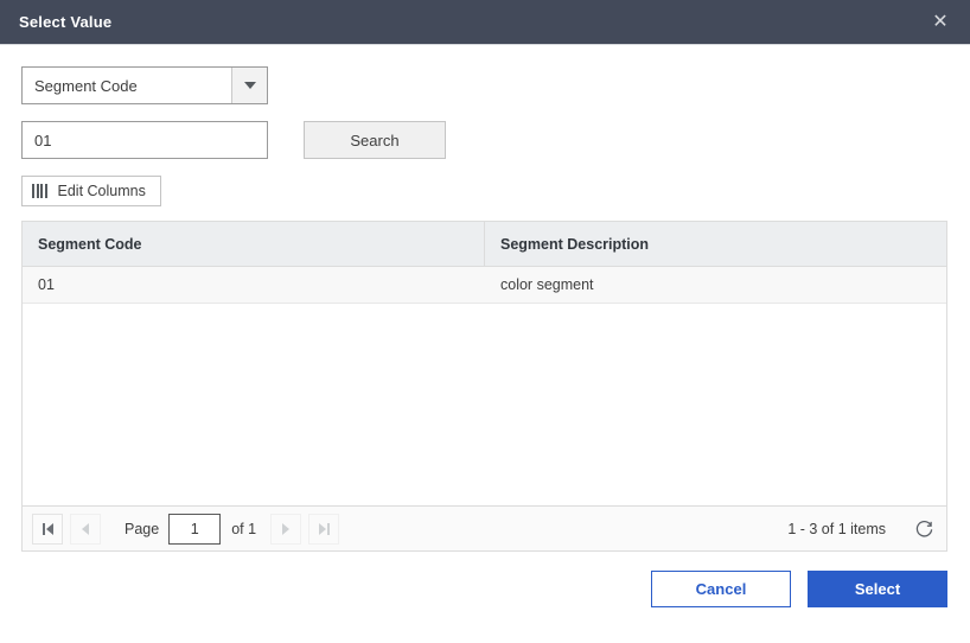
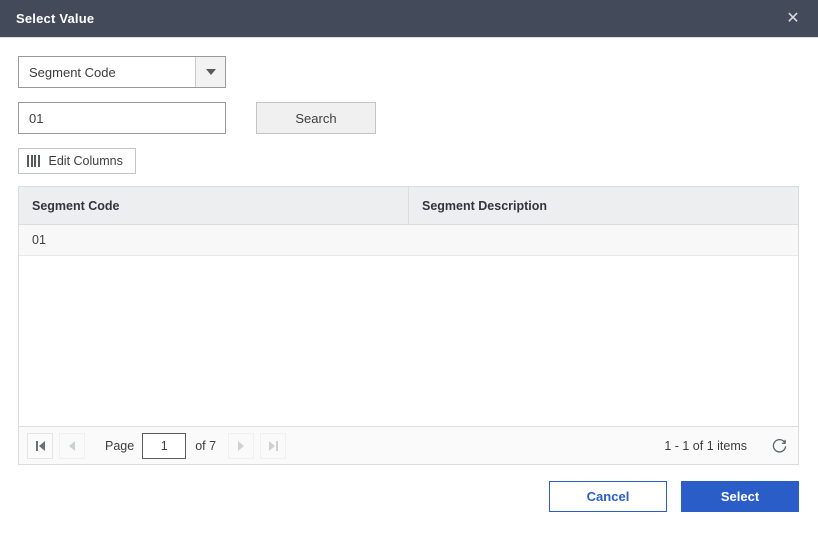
  Select Value
  ✕
  Segment Code
  01
  Search
  Edit Columns
  Segment Code
  Segment Description
  01
- color segment
  Page
  1
- of 1
+ of 7
- 1 - 3 of 1 items
+ 1 - 1 of 1 items
  Cancel
  Select
